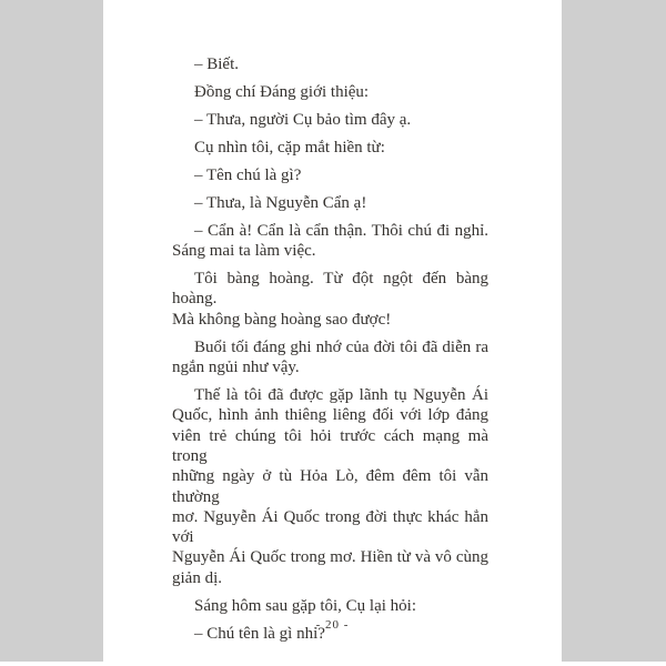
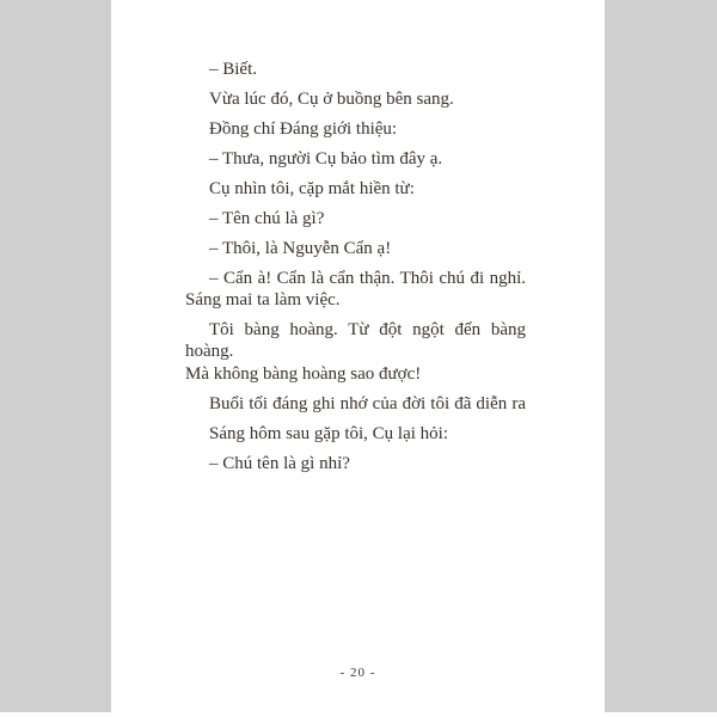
  – Biết.
+ Vừa lúc đó, Cụ ở buồng bên sang.
  Đồng chí Đáng giới thiệu:
  – Thưa, người Cụ bảo tìm đây ạ.
  Cụ nhìn tôi, cặp mắt hiền từ:
  – Tên chú là gì?
- – Thưa, là Nguyễn Cẩn ạ!
+ – Thôi, là Nguyễn Cẩn ạ!
  – Cẩn à! Cẩn là cẩn thận. Thôi chú đi nghỉ.
  Sáng mai ta làm việc.
  Tôi bàng hoàng. Từ đột ngột đến bàng hoàng.
  Mà không bàng hoàng sao được!
  Buổi tối đáng ghi nhớ của đời tôi đã diễn ra
- ngắn ngủi như vậy.
- Thế là tôi đã được gặp lãnh tụ Nguyễn Ái
- Quốc, hình ảnh thiêng liêng đối với lớp đảng
- viên trẻ chúng tôi hỏi trước cách mạng mà trong
- những ngày ở tù Hỏa Lò, đêm đêm tôi vẫn thường
- mơ. Nguyễn Ái Quốc trong đời thực khác hẳn với
- Nguyễn Ái Quốc trong mơ. Hiền từ và vô cùng
- giản dị.
  Sáng hôm sau gặp tôi, Cụ lại hỏi:
  – Chú tên là gì nhỉ?
  - 20 -
